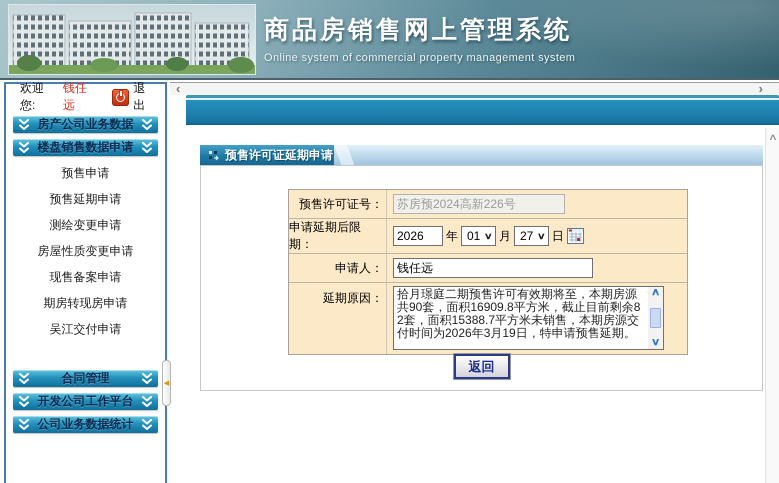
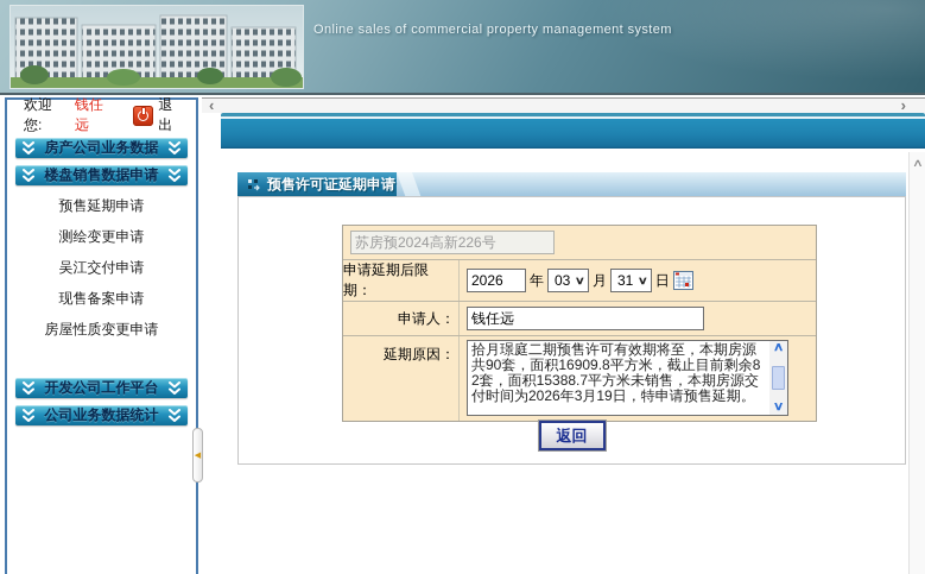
- 商品房销售网上管理系统
- Online system of commercial property management system
+ Online sales of commercial property management system
  欢迎您:
  钱任远
  退出
  房产公司业务数据
  楼盘销售数据申请
- 预售申请
  预售延期申请
  测绘变更申请
- 房屋性质变更申请
+ 吴江交付申请
  现售备案申请
- 期房转现房申请
- 吴江交付申请
+ 房屋性质变更申请
- 合同管理
  开发公司工作平台
  公司业务数据统计
  ‹
  ›
  ∧
  预售许可证延期申请
- 预售许可证号：
  苏房预2024高新226号
  申请延期后限期：
  2026
  年
- 01
+ 03
  ∨
  月
- 27
+ 31
  ∨
  日
  申请人：
  钱任远
  延期原因：
  拾月璟庭二期预售许可有效期将至，本期房源共90套，面积16909.8平方米，截止目前剩余82套，面积15388.7平方米未销售，本期房源交付时间为2026年3月19日，特申请预售延期。
  ∧
  ∨
  返回
